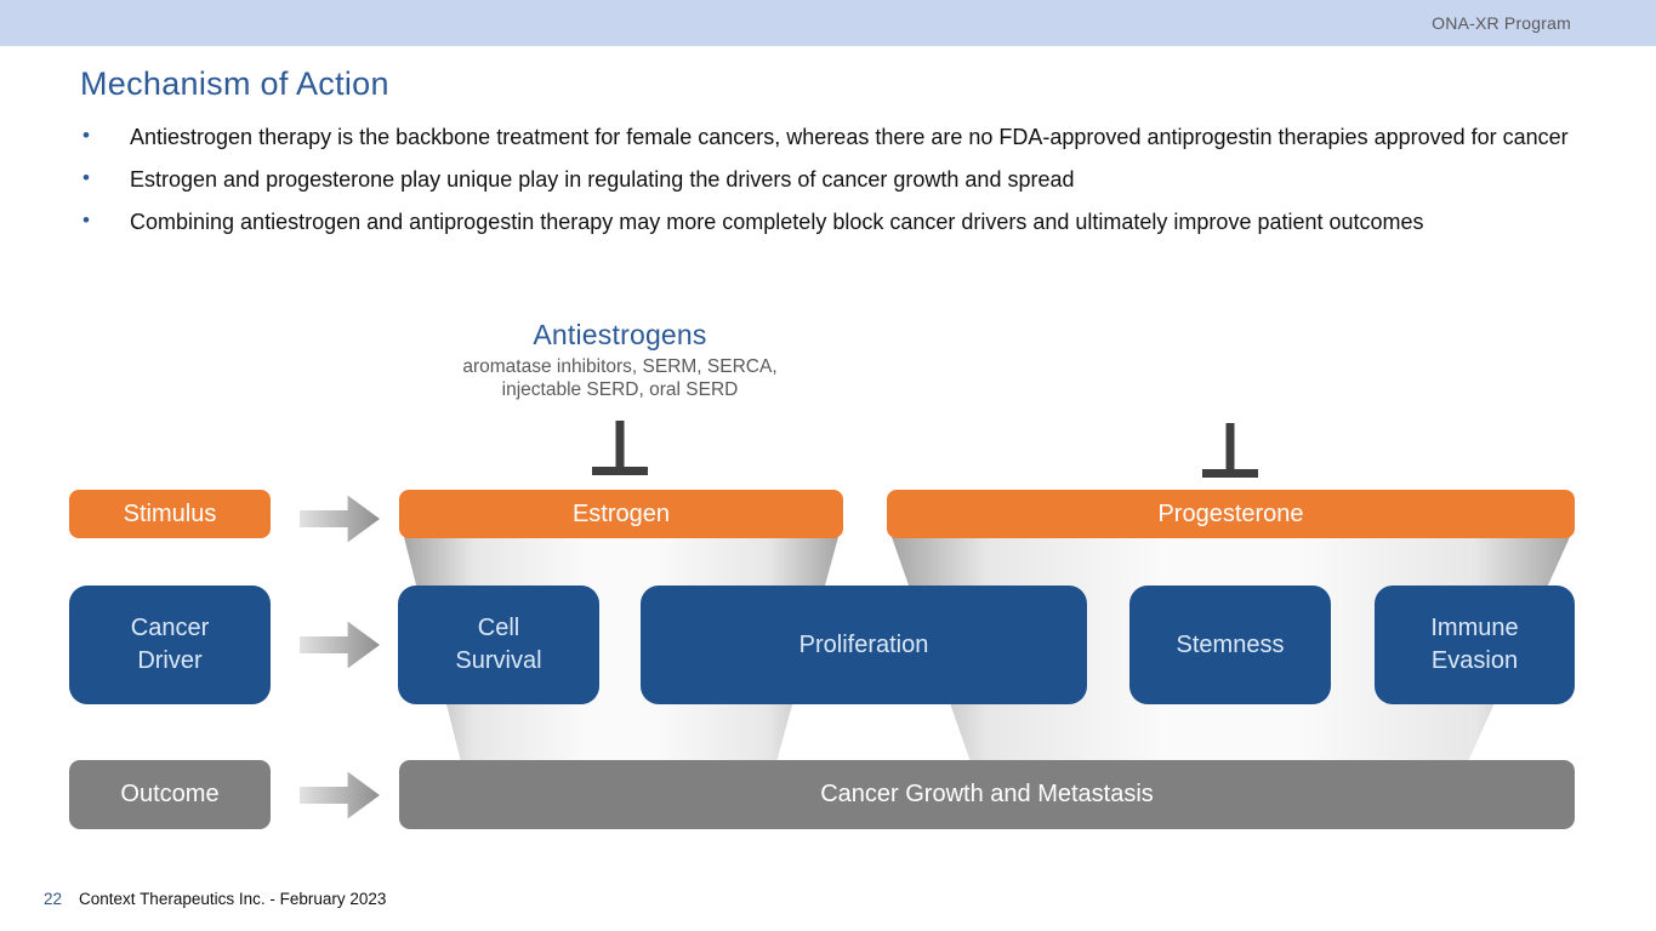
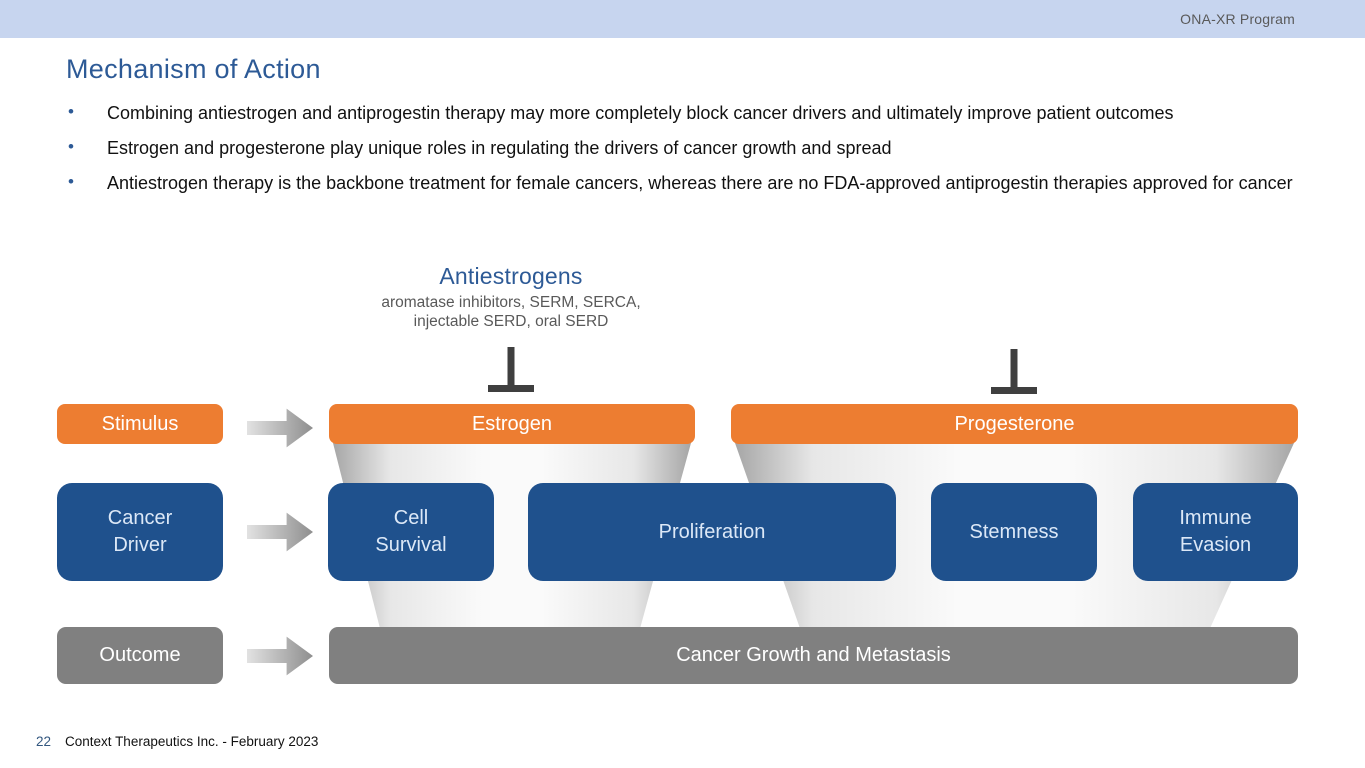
  ONA-XR Program
  Mechanism of Action
- Antiestrogen therapy is the backbone treatment for female cancers, whereas there are no FDA-approved antiprogestin therapies approved for cancer
+ Combining antiestrogen and antiprogestin therapy may more completely block cancer drivers and ultimately improve patient outcomes
- Estrogen and progesterone play unique play in regulating the drivers of cancer growth and spread
+ Estrogen and progesterone play unique roles in regulating the drivers of cancer growth and spread
- Combining antiestrogen and antiprogestin therapy may more completely block cancer drivers and ultimately improve patient outcomes
+ Antiestrogen therapy is the backbone treatment for female cancers, whereas there are no FDA-approved antiprogestin therapies approved for cancer
  Antiestrogens
  aromatase inhibitors, SERM, SERCA,
  injectable SERD, oral SERD
  Stimulus
  Estrogen
  Progesterone
  Cancer Driver
  Cell Survival
  Proliferation
  Stemness
  Immune Evasion
  Outcome
  Cancer Growth and Metastasis
  22 Context Therapeutics Inc. - February 2023
